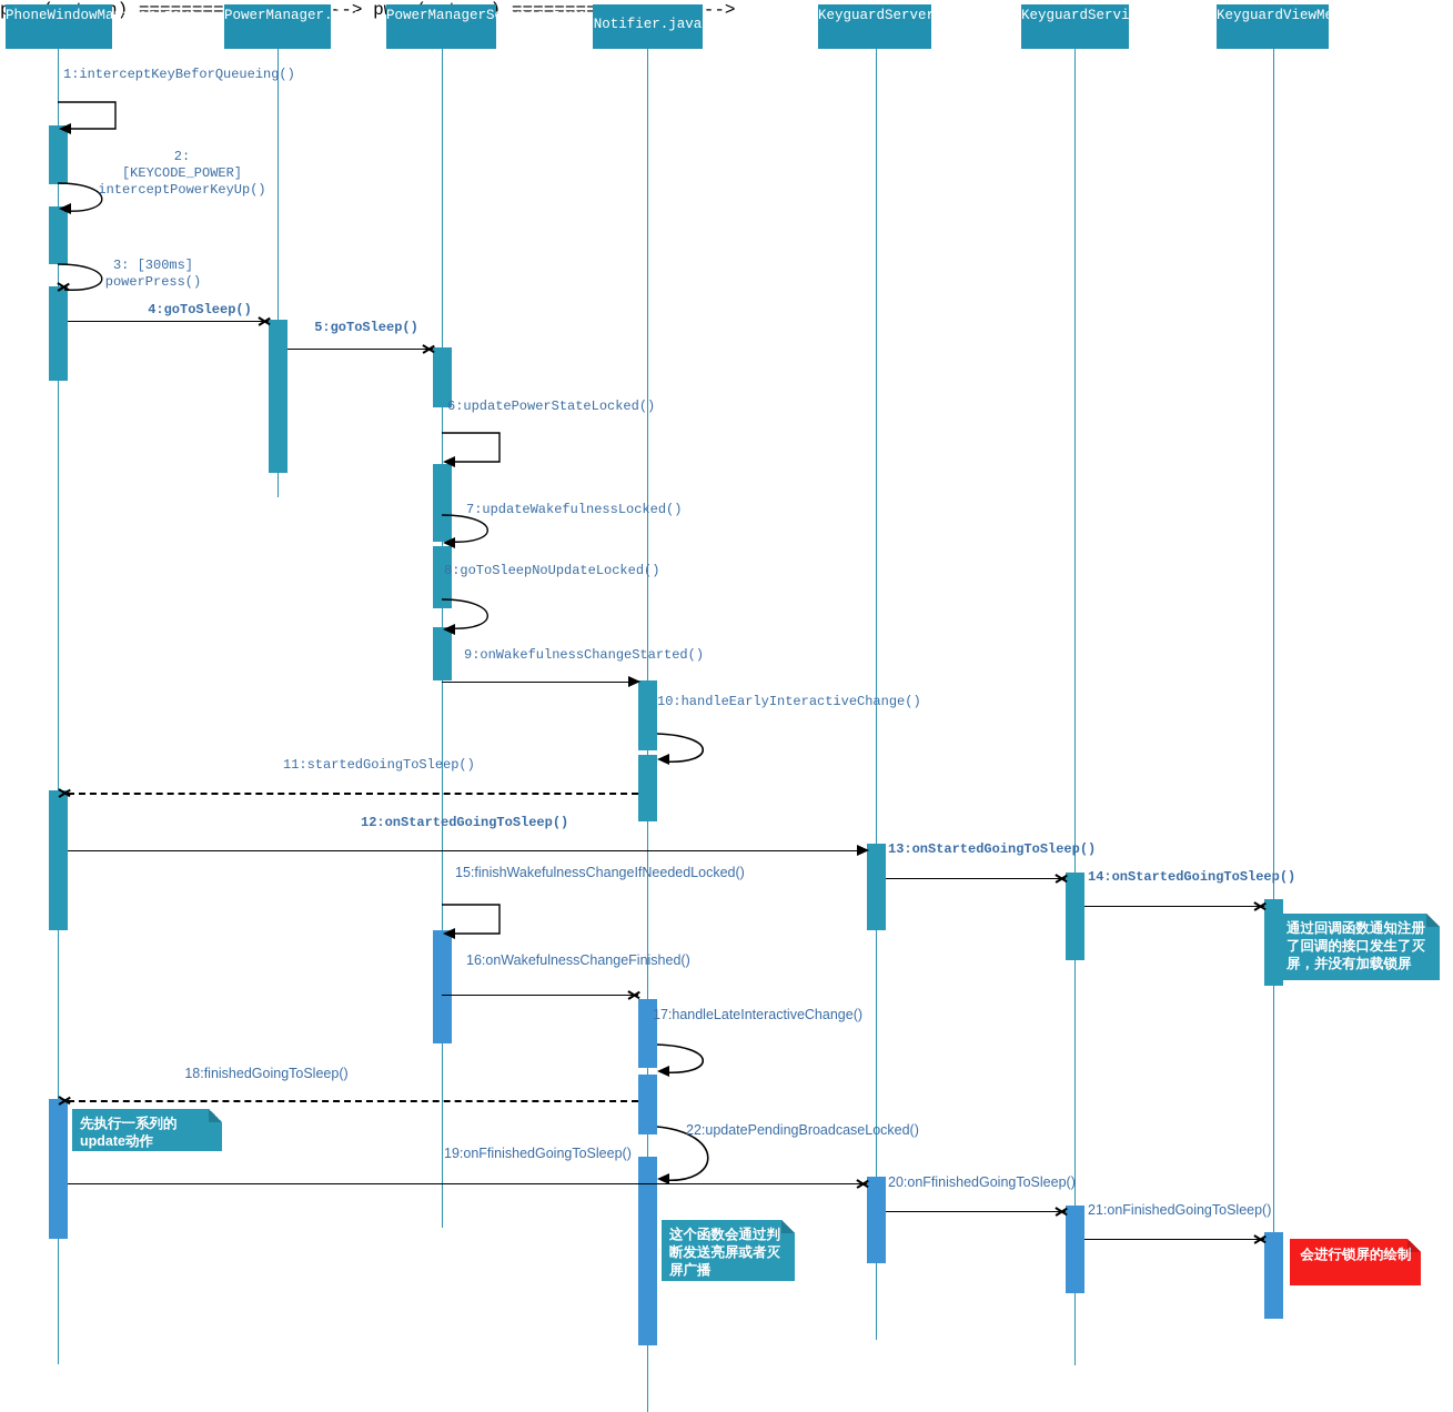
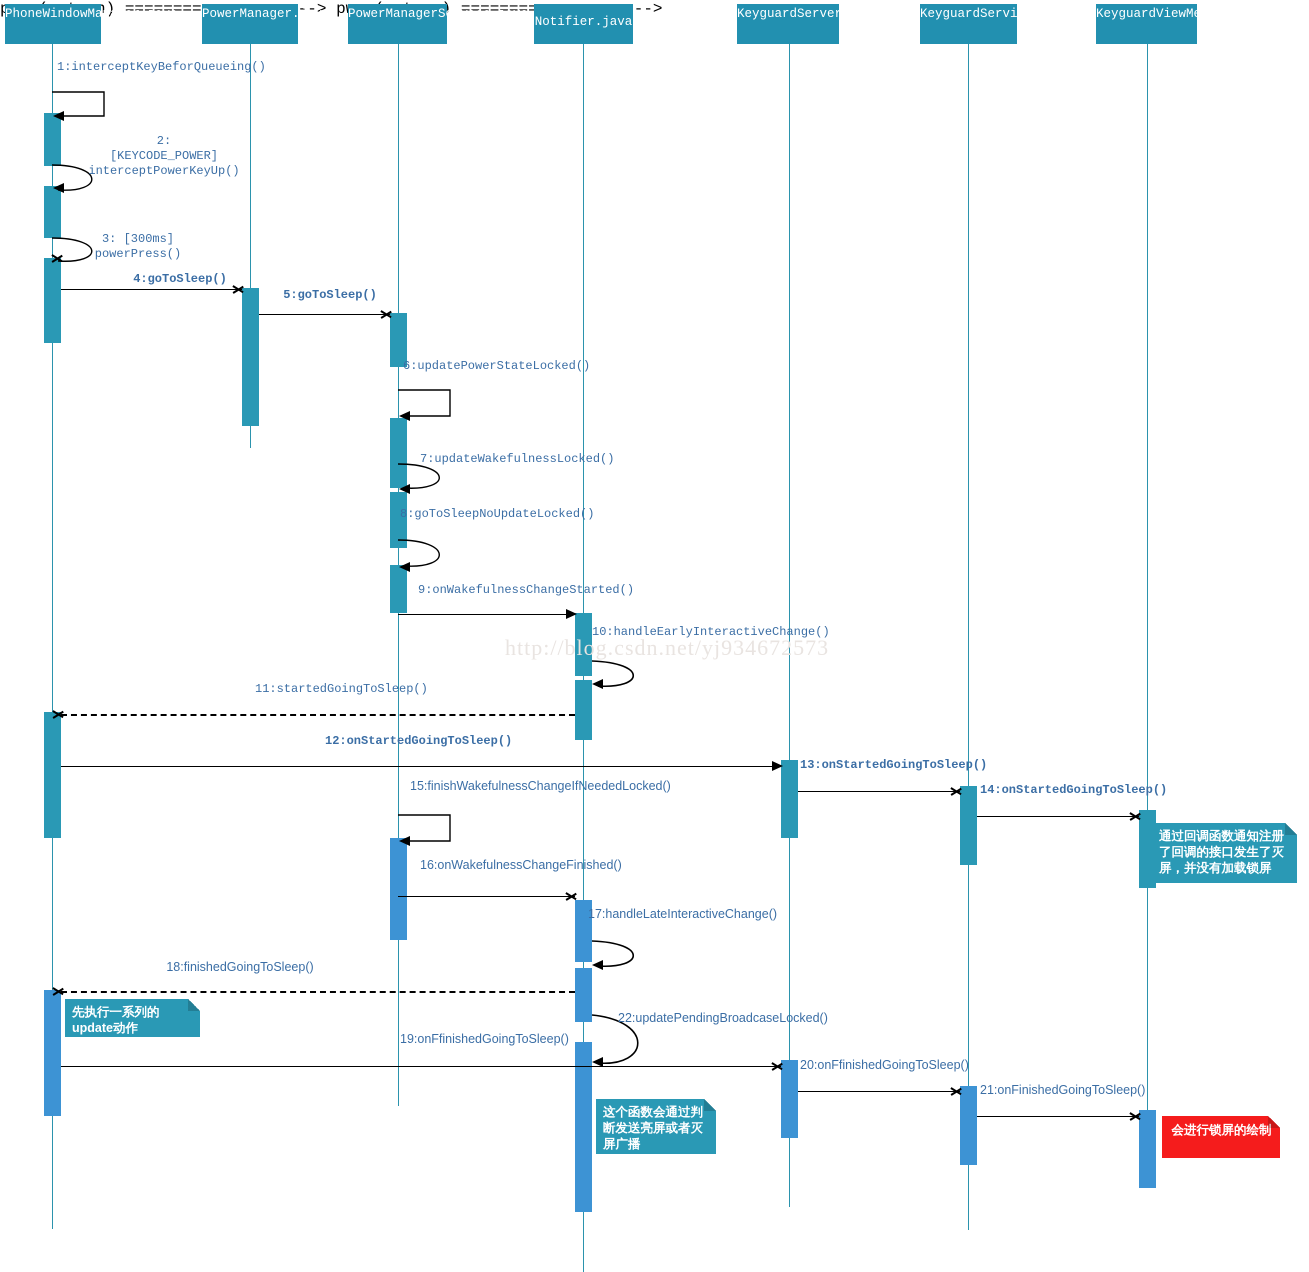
  PhoneWindowManager.java
  PowerManager.java
  PowerManagerService.java
  Notifier.java
  KeyguardServerDelegate.j
  KeyguardService.java
  KeyguardViewMediator.java
  1:interceptKeyBeforQueueing()
  2:
  [KEYCODE_POWER]
  interceptPowerKeyUp()
  3: [300ms]
  powerPress()
  4:goToSleep()
  5:goToSleep()
  6:updatePowerStateLocked()
  7:updateWakefulnessLocked()
  8:goToSleepNoUpdateLocked()
  9:onWakefulnessChangeStarted()
  10:handleEarlyInteractiveChange()
  pwm (return) ================= -->
  11:startedGoingToSleep()
  12:onStartedGoingToSleep()
  13:onStartedGoingToSleep()
  14:onStartedGoingToSleep()
  通过回调函数通知注册了回调的接口发生了灭屏，并没有加载锁屏
  15:finishWakefulnessChangeIfNeededLocked()
  16:onWakefulnessChangeFinished()
  17:handleLateInteractiveChange()
  pwm (return) ================= -->
  18:finishedGoingToSleep()
  先执行一系列的update动作
  19:onFfinishedGoingToSleep()
  20:onFfinishedGoingToSleep()
  21:onFinishedGoingToSleep()
  22:updatePendingBroadcaseLocked()
  这个函数会通过判断发送亮屏或者灭屏广播
  会进行锁屏的绘制
+ http://blog.csdn.net/yj934672573
